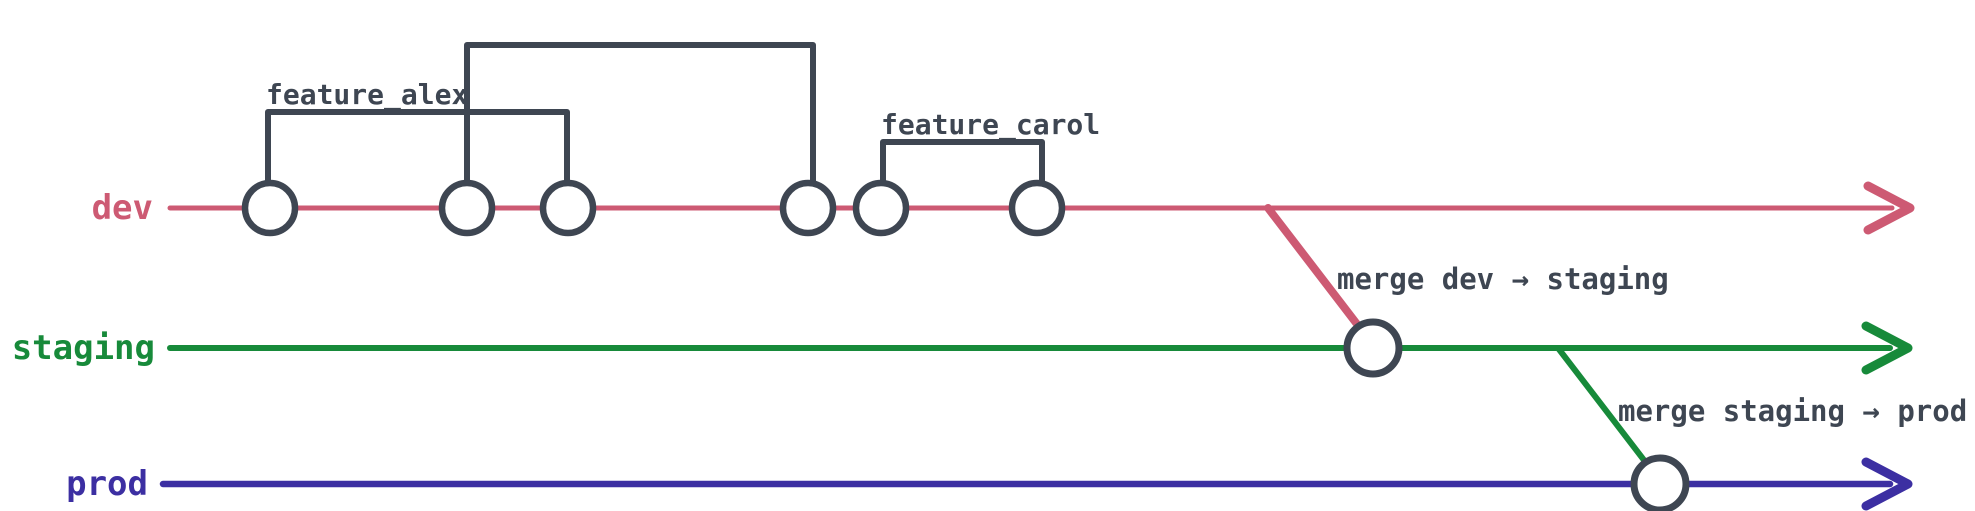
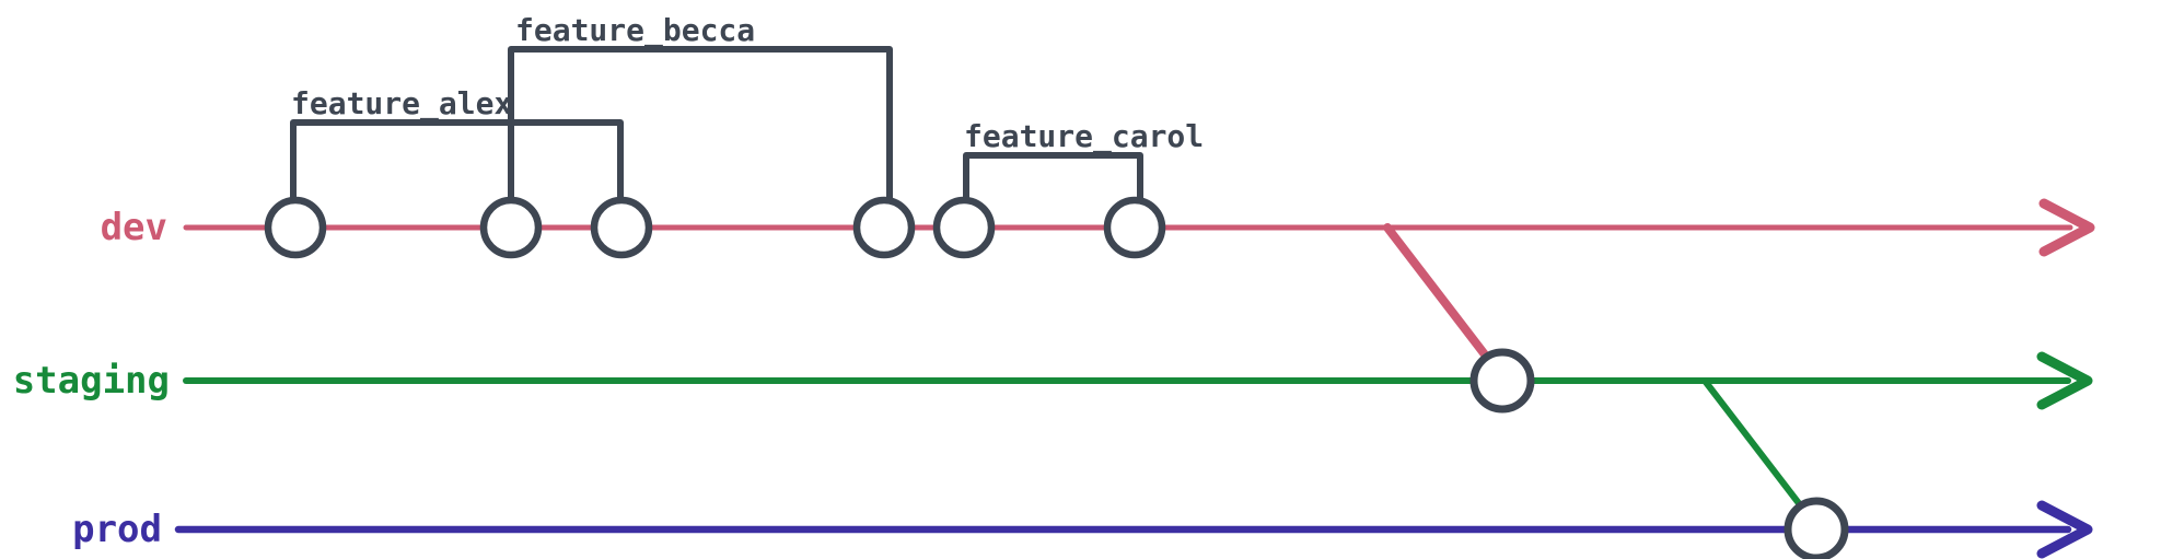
  dev
  staging
  prod
  feature_alex
+ feature_becca
  feature_carol
- merge dev → staging
- merge staging → prod
